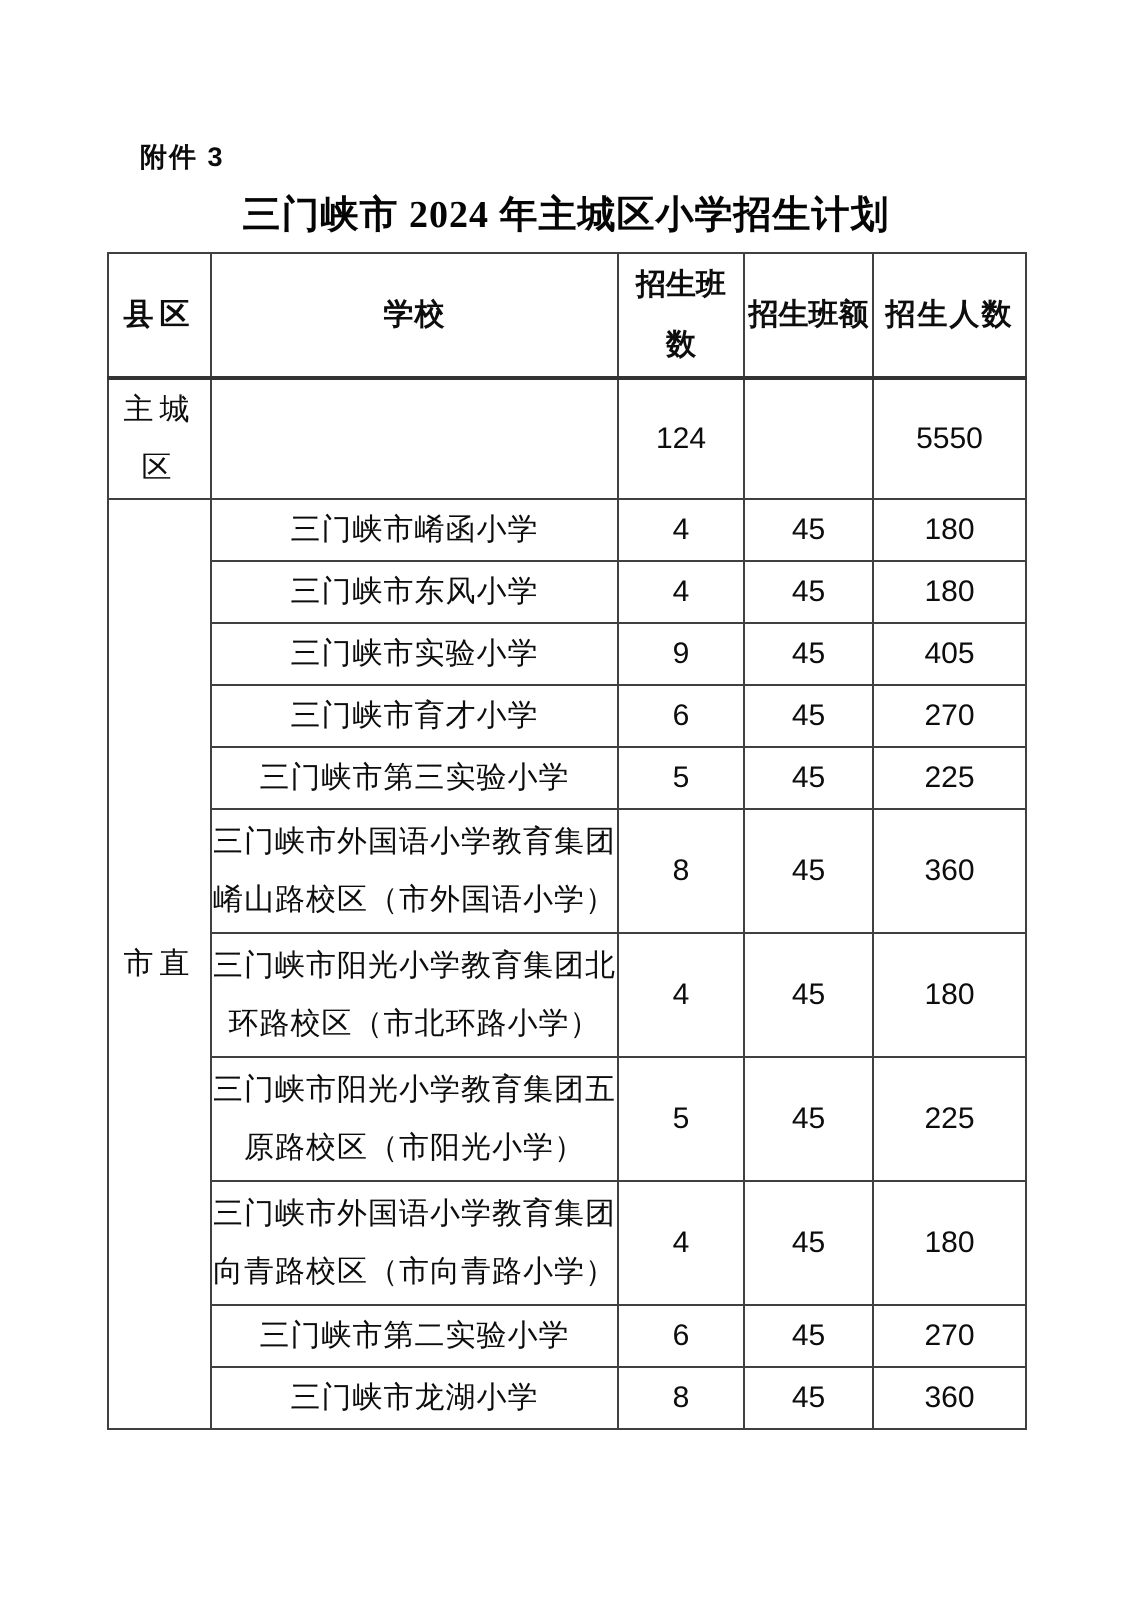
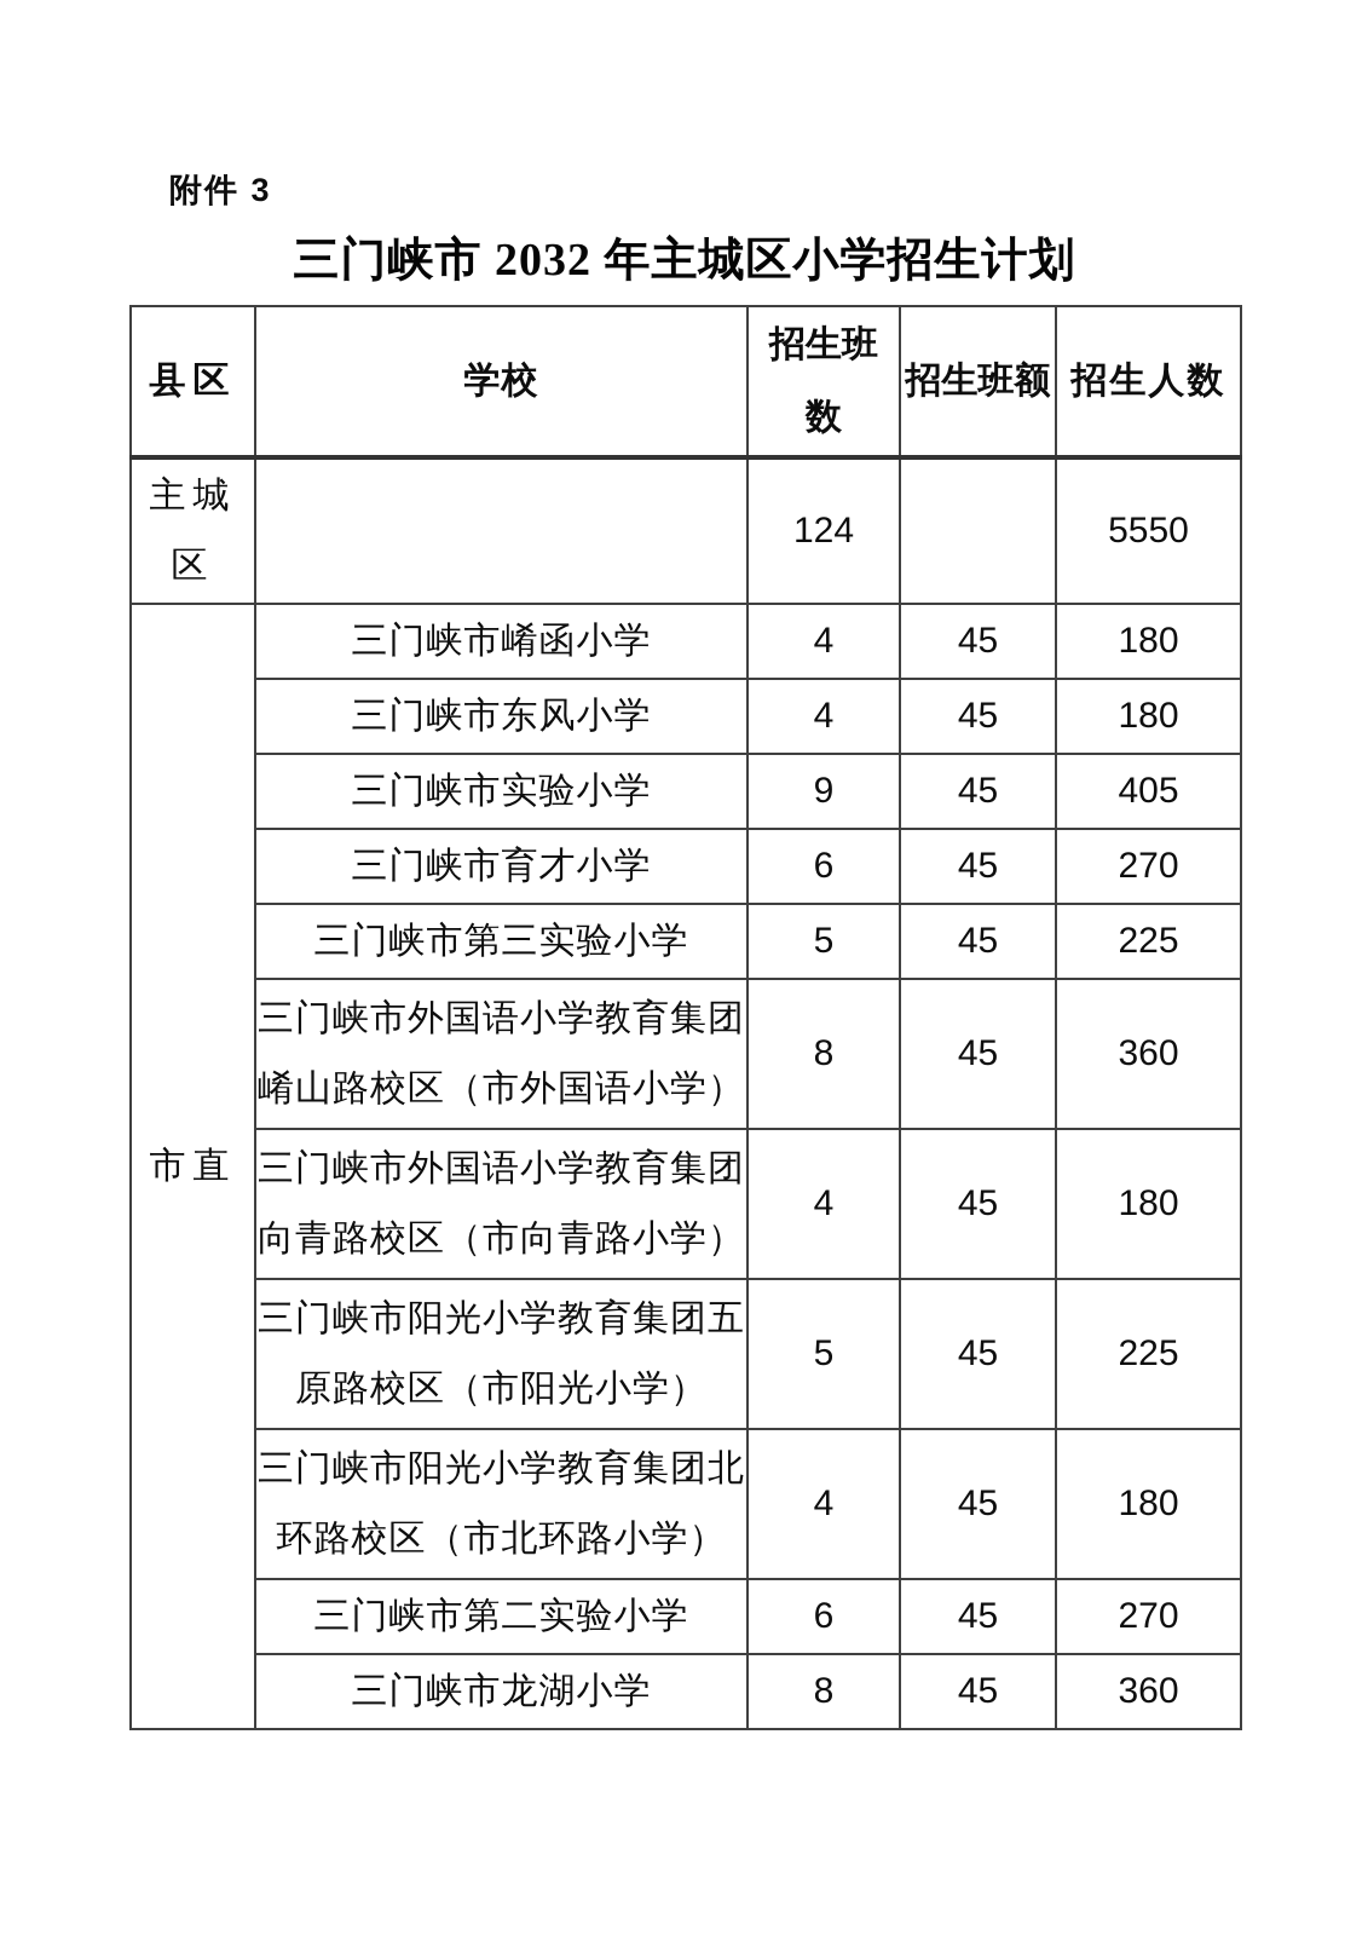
  附件 3
- 三门峡市 2024 年主城区小学招生计划
+ 三门峡市 2032 年主城区小学招生计划
  县区	学校	招生班数	招生班额	招生人数
  主城区		124		5550
  市直	三门峡市崤函小学	4	45	180
  三门峡市东风小学	4	45	180
  三门峡市实验小学	9	45	405
  三门峡市育才小学	6	45	270
  三门峡市第三实验小学	5	45	225
  三门峡市外国语小学教育集团崤山路校区（市外国语小学）	8	45	360
- 三门峡市阳光小学教育集团北环路校区（市北环路小学）	4	45	180
+ 三门峡市外国语小学教育集团向青路校区（市向青路小学）	4	45	180
  三门峡市阳光小学教育集团五原路校区（市阳光小学）	5	45	225
- 三门峡市外国语小学教育集团向青路校区（市向青路小学）	4	45	180
+ 三门峡市阳光小学教育集团北环路校区（市北环路小学）	4	45	180
  三门峡市第二实验小学	6	45	270
  三门峡市龙湖小学	8	45	360
